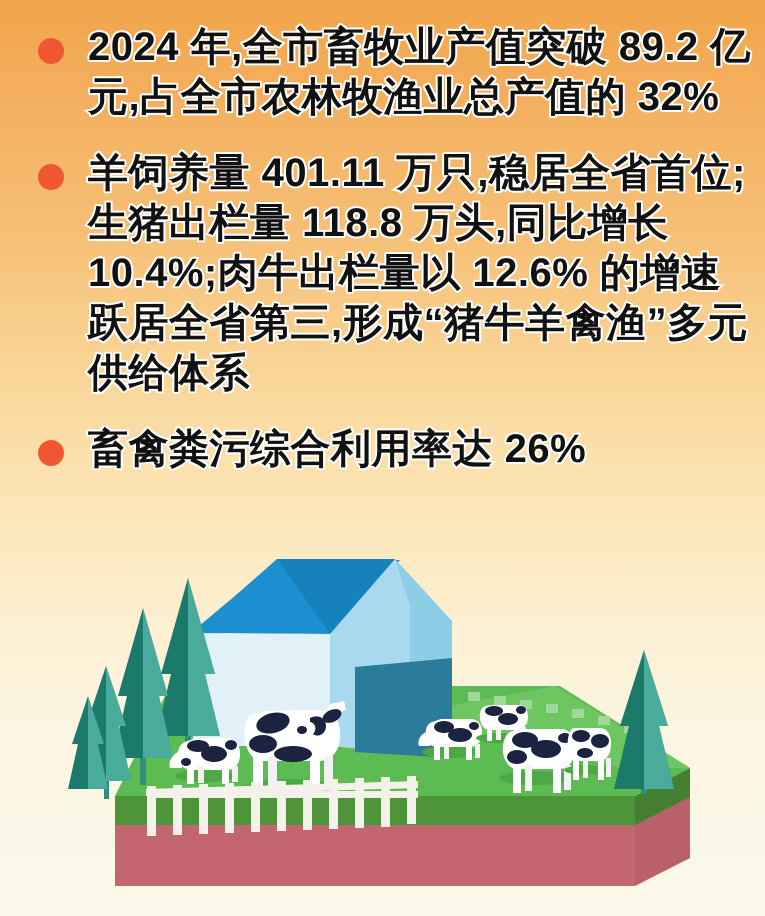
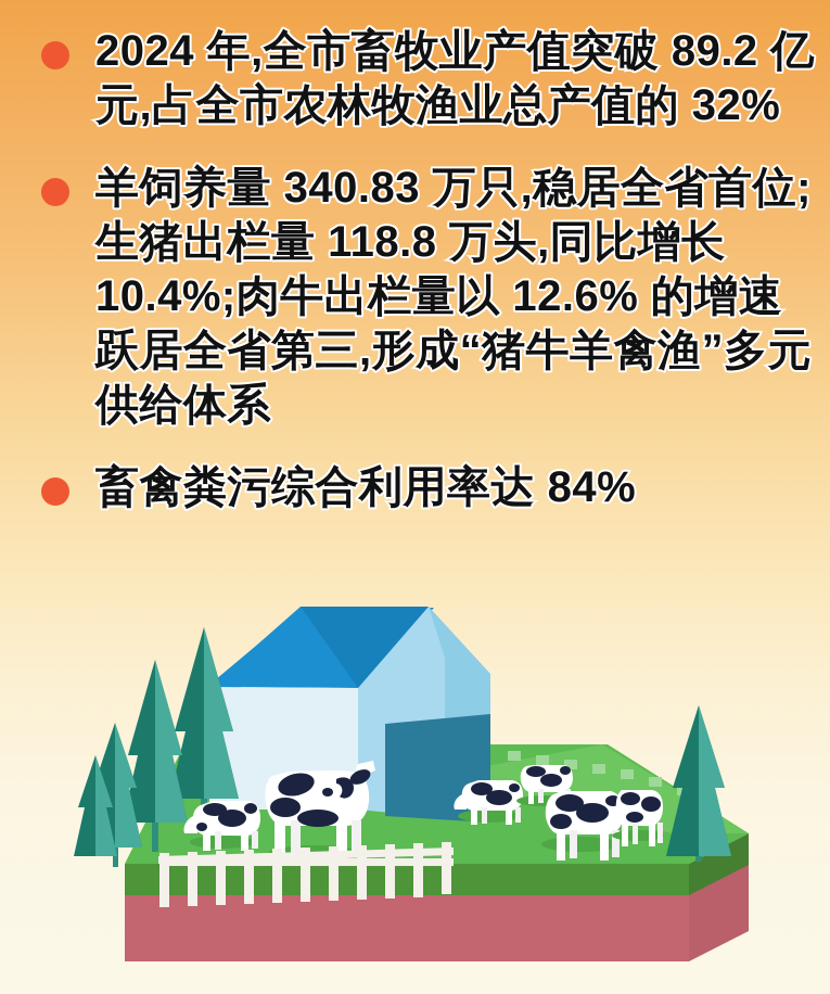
  2024 年,全市畜牧业产值突破 89.2 亿元,占全市农林牧渔业总产值的 32%
- 羊饲养量 401.11 万只,稳居全省首位;生猪出栏量 118.8 万头,同比增长 10.4%;肉牛出栏量以 12.6% 的增速跃居全省第三,形成“猪牛羊禽渔”多元供给体系
+ 羊饲养量 340.83 万只,稳居全省首位;生猪出栏量 118.8 万头,同比增长 10.4%;肉牛出栏量以 12.6% 的增速跃居全省第三,形成“猪牛羊禽渔”多元供给体系
- 畜禽粪污综合利用率达 26%
+ 畜禽粪污综合利用率达 84%
